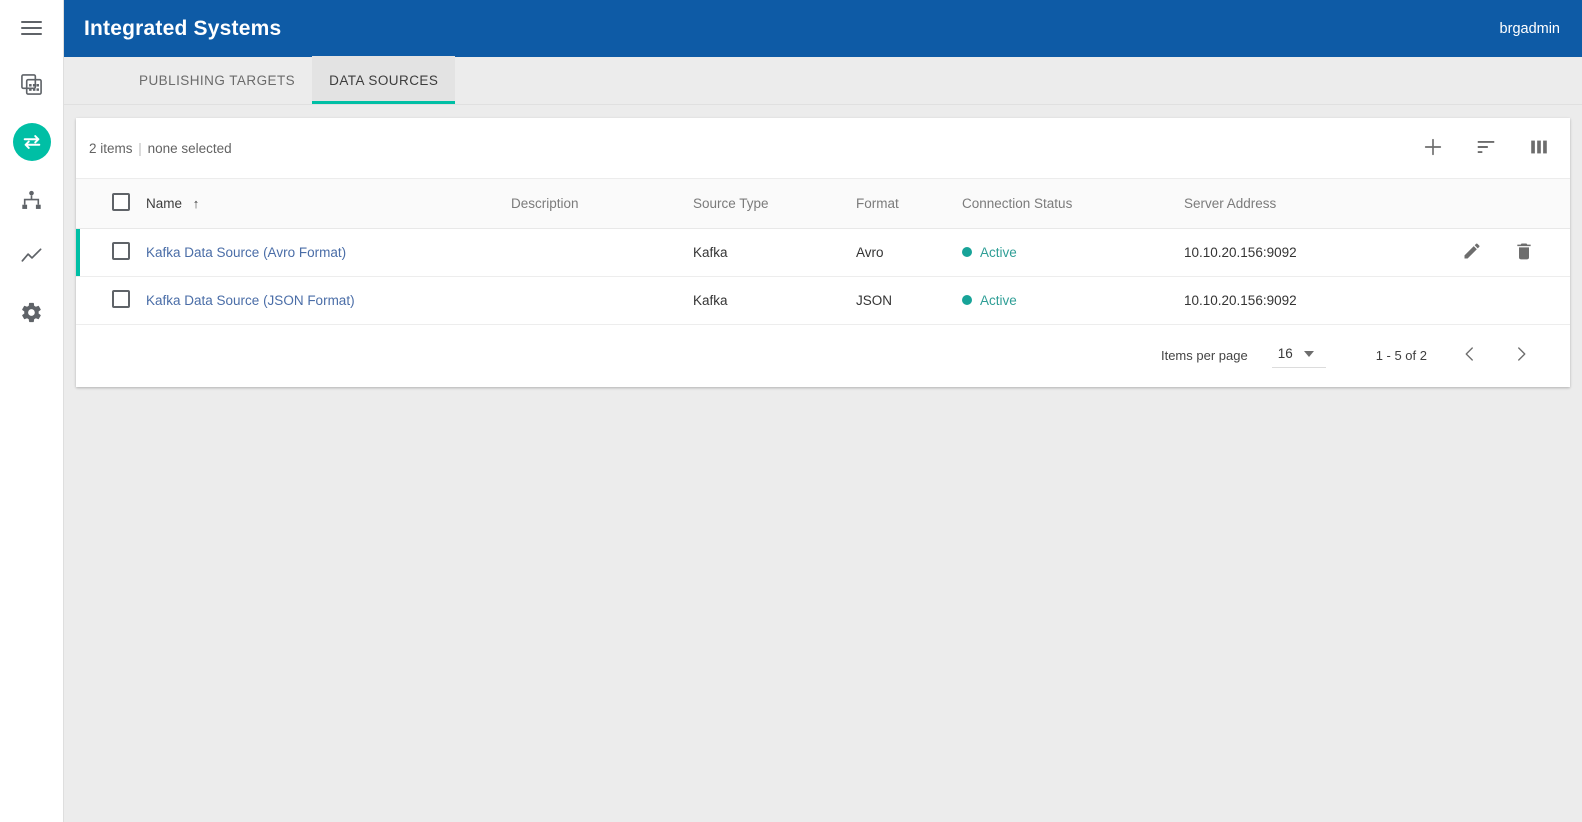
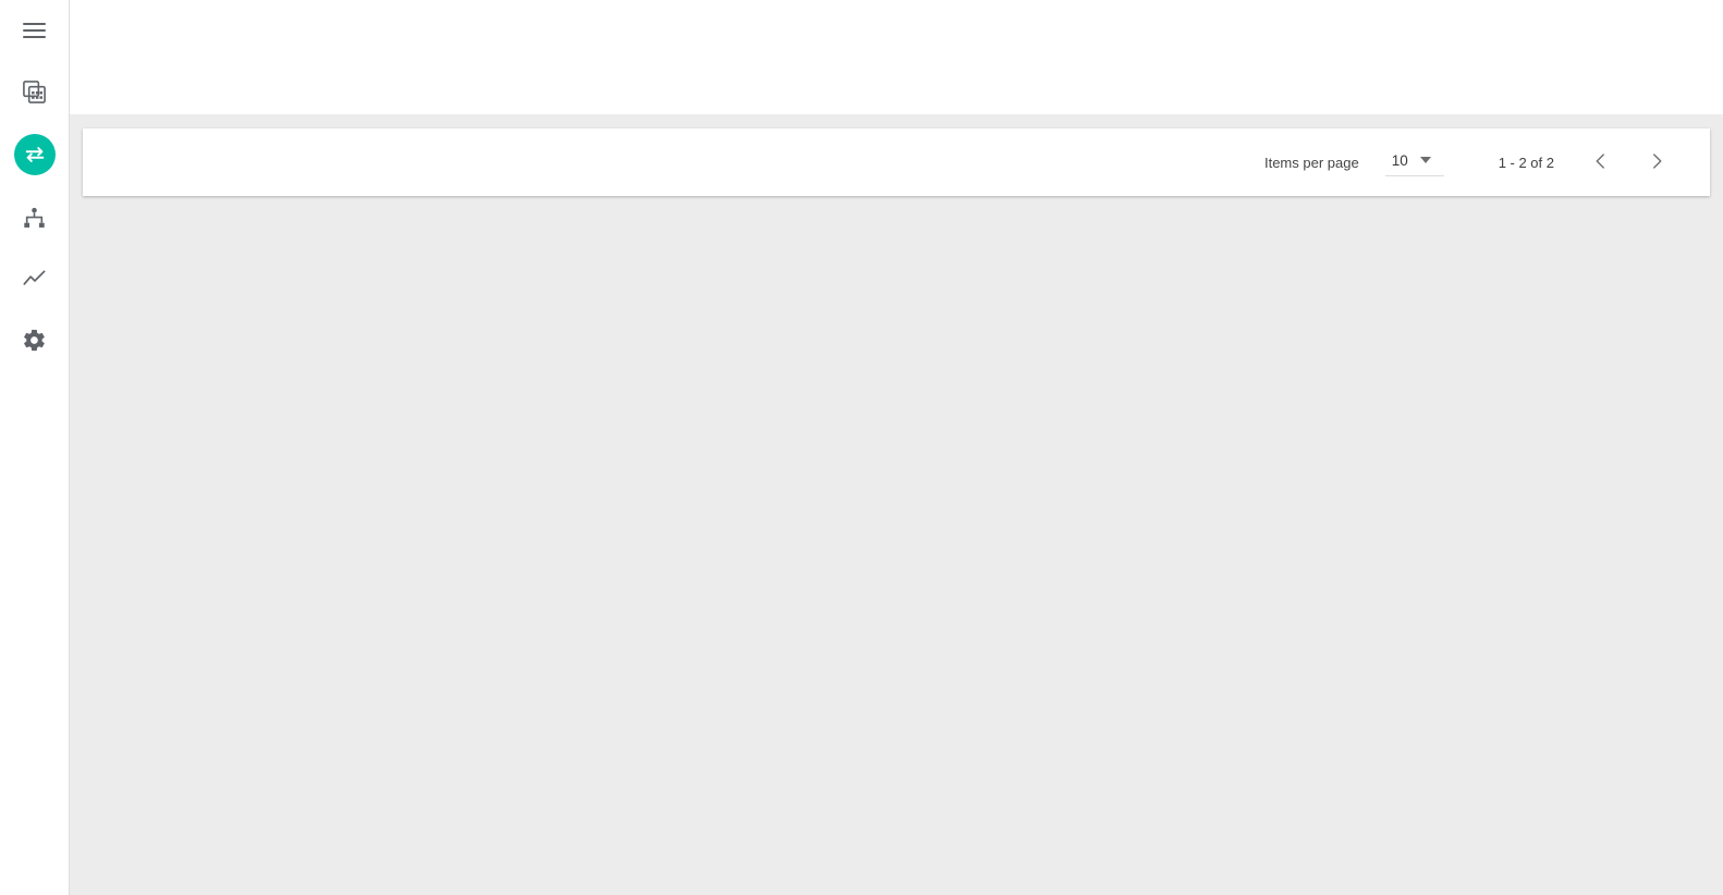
- Integrated Systems
- brgadmin
- PUBLISHING TARGETS
- DATA SOURCES
- 2 items | none selected
- 	Name ↑	Description	Source Type	Format	Connection Status	Server Address
- 	Kafka Data Source (Avro Format)		Kafka	Avro	Active	10.10.20.156:9092
- 	Kafka Data Source (JSON Format)		Kafka	JSON	Active	10.10.20.156:9092
  Items per page
- 16
+ 10
- 1 - 5 of 2
+ 1 - 2 of 2
